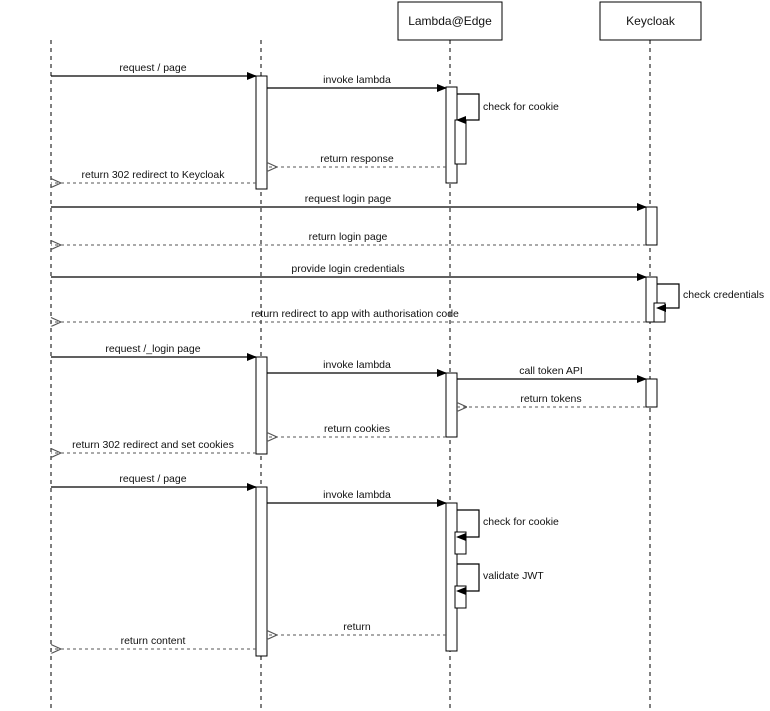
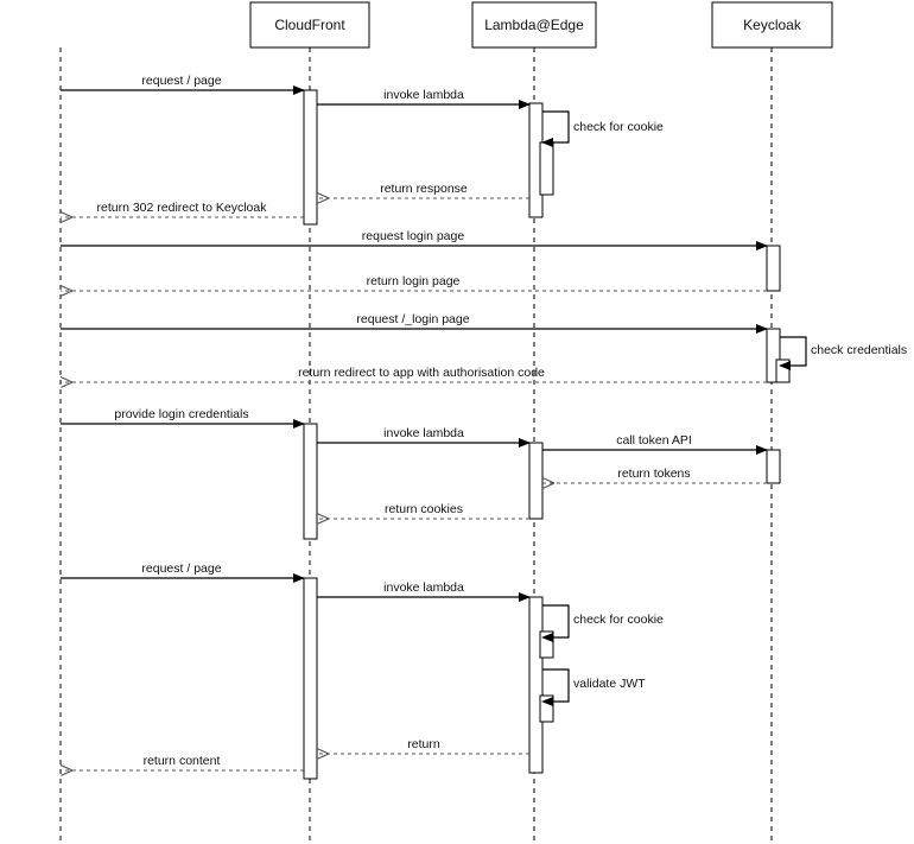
  request / page
  invoke lambda
  return response
  return 302 redirect to Keycloak
  request login page
  return login page
- provide login credentials
+ request /_login page
  return redirect to app with authorisation code
- request /_login page
+ provide login credentials
  invoke lambda
  call token API
  return tokens
  return cookies
- return 302 redirect and set cookies
  request / page
  invoke lambda
  return
  return content
  check for cookie
  check credentials
  check for cookie
  validate JWT
+ CloudFront
  Lambda@Edge
  Keycloak
